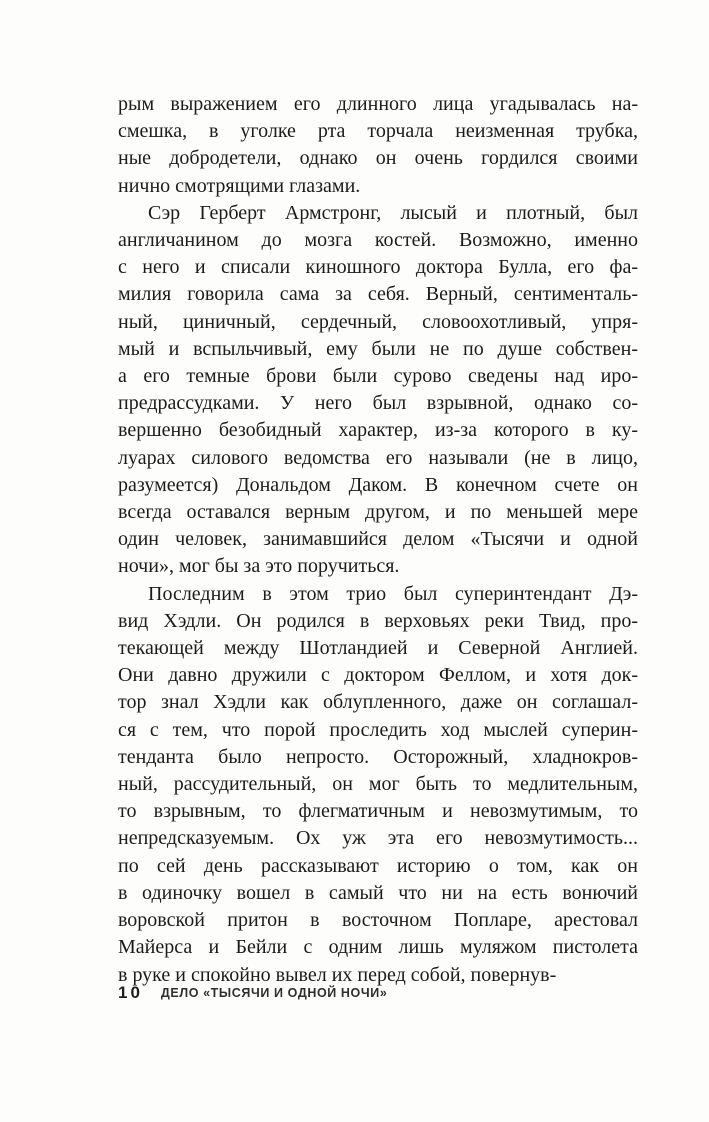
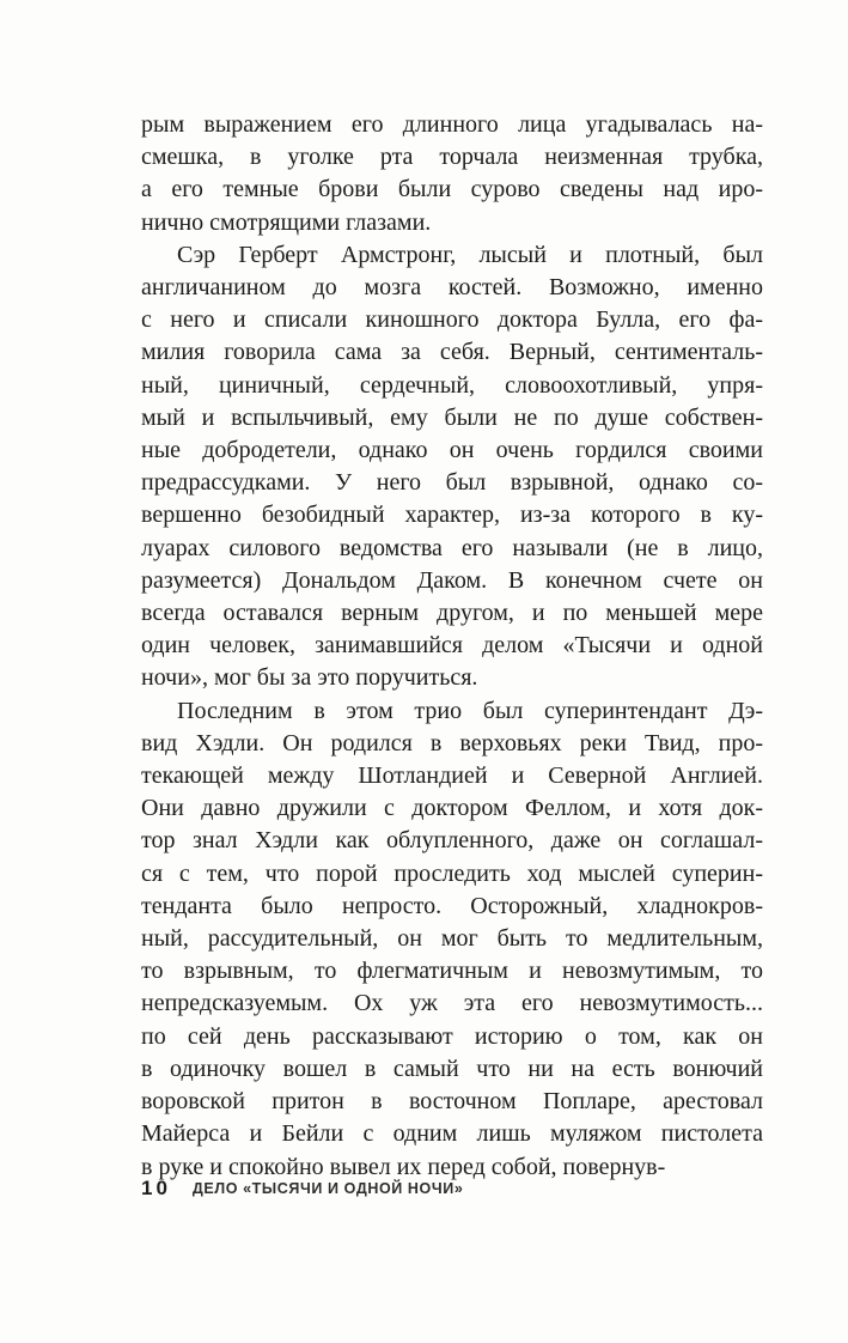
  рым выражением его длинного лица угадывалась на-
  смешка, в уголке рта торчала неизменная трубка,
- ные добродетели, однако он очень гордился своими
+ а его темные брови были сурово сведены над иро-
  нично смотрящими глазами.
  Сэр Герберт Армстронг, лысый и плотный, был
  англичанином до мозга костей. Возможно, именно
  с него и списали киношного доктора Булла, его фа-
  милия говорила сама за себя. Верный, сентименталь-
  ный, циничный, сердечный, словоохотливый, упря-
  мый и вспыльчивый, ему были не по душе собствен-
- а его темные брови были сурово сведены над иро-
+ ные добродетели, однако он очень гордился своими
  предрассудками. У него был взрывной, однако со-
  вершенно безобидный характер, из-за которого в ку-
  луарах силового ведомства его называли (не в лицо,
  разумеется) Дональдом Даком. В конечном счете он
  всегда оставался верным другом, и по меньшей мере
  один человек, занимавшийся делом «Тысячи и одной
  ночи», мог бы за это поручиться.
  Последним в этом трио был суперинтендант Дэ-
  вид Хэдли. Он родился в верховьях реки Твид, про-
  текающей между Шотландией и Северной Англией.
  Они давно дружили с доктором Феллом, и хотя док-
  тор знал Хэдли как облупленного, даже он соглашал-
  ся с тем, что порой проследить ход мыслей суперин-
  тенданта было непросто. Осторожный, хладнокров-
  ный, рассудительный, он мог быть то медлительным,
  то взрывным, то флегматичным и невозмутимым, то
  непредсказуемым. Ох уж эта его невозмутимость...
  по сей день рассказывают историю о том, как он
  в одиночку вошел в самый что ни на есть вонючий
  воровской притон в восточном Попларе, арестовал
  Майерса и Бейли с одним лишь муляжом пистолета
  в руке и спокойно вывел их перед собой, повернув-
  10
  ДЕЛО «ТЫСЯЧИ И ОДНОЙ НОЧИ»
